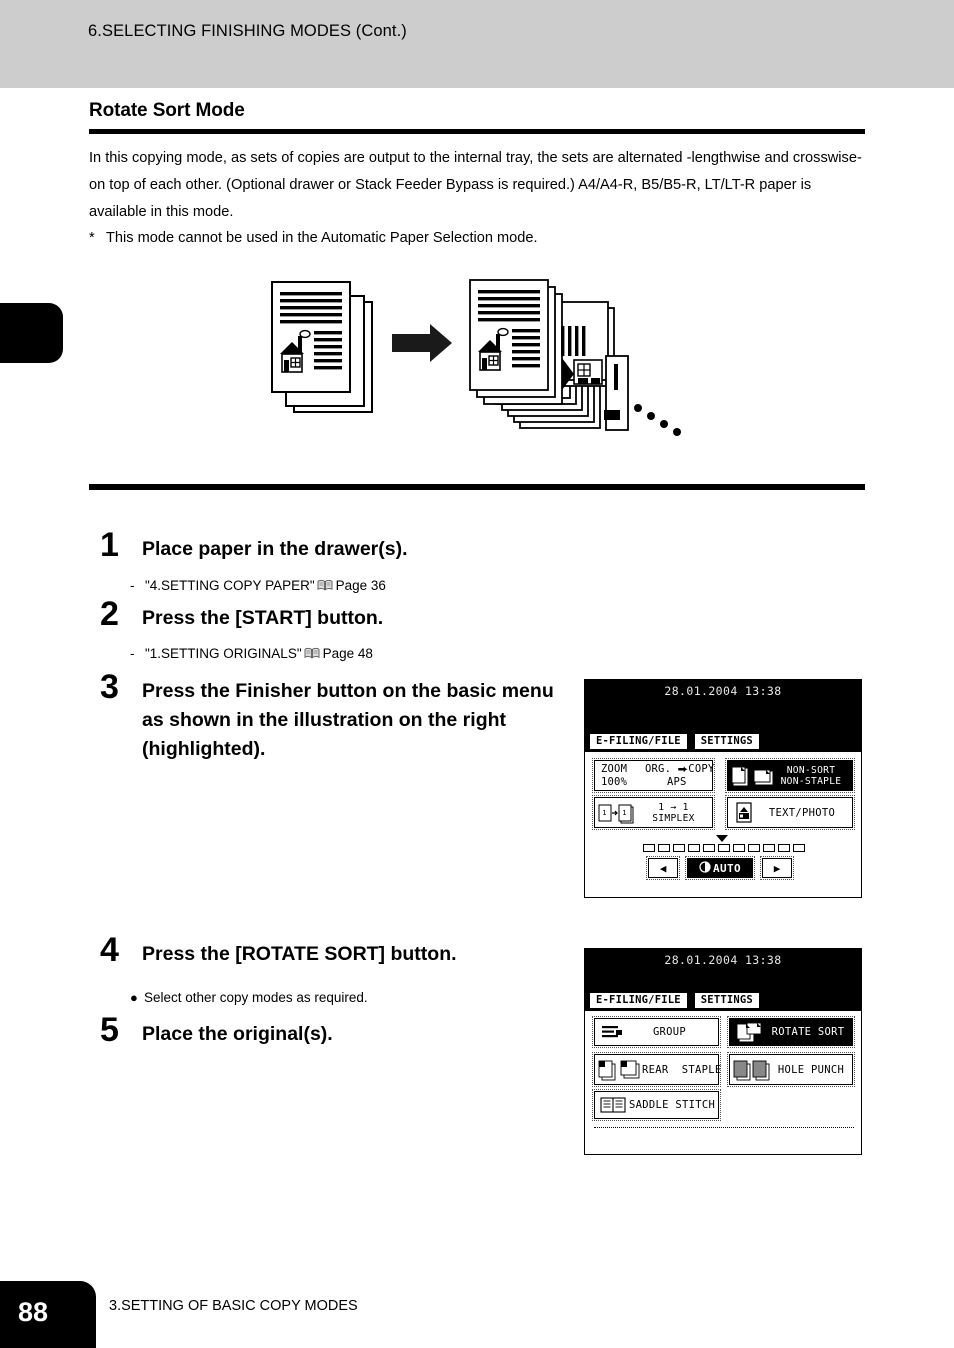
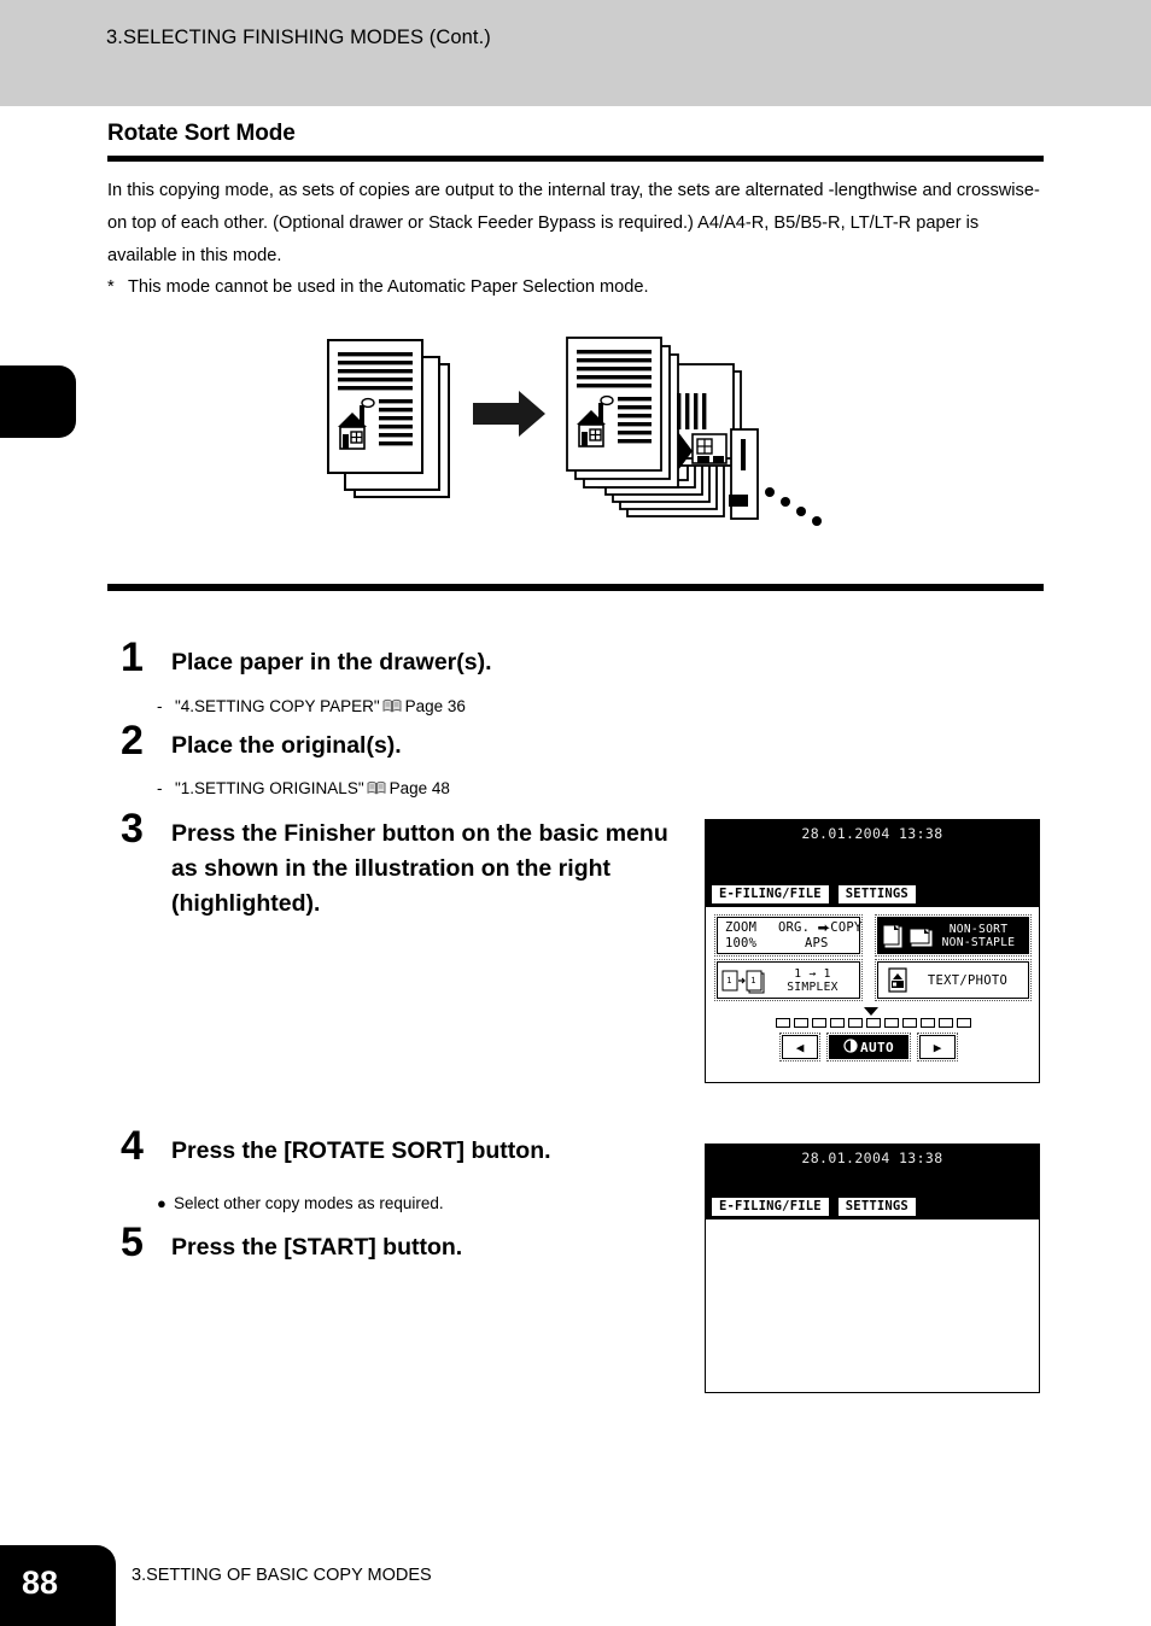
- 6.SELECTING FINISHING MODES (Cont.)
+ 3.SELECTING FINISHING MODES (Cont.)
  Rotate Sort Mode
  In this copying mode, as sets of copies are output to the internal tray, the sets are alternated -lengthwise and crosswise- on top of each other. (Optional drawer or Stack Feeder Bypass is required.) A4/A4-R, B5/B5-R, LT/LT-R paper is available in this mode.
  * This mode cannot be used in the Automatic Paper Selection mode.
  1
  Place paper in the drawer(s).
  - "4.SETTING COPY PAPER" Page 36
  2
- Press the [START] button.
+ Place the original(s).
  - "1.SETTING ORIGINALS" Page 48
  3
  Press the Finisher button on the basic menu as shown in the illustration on the right (highlighted).
  28.01.2004 13:38
  E-FILING/FILE
  SETTINGS
  ZOOM
  100%
  ORG. ⮕COPY
  APS
  NON-SORT
  NON-STAPLE
  1
  1
  1 → 1
  SIMPLEX
  TEXT/PHOTO
  ◀
  AUTO
  ▶
  4
  Press the [ROTATE SORT] button.
  ● Select other copy modes as required.
  5
- Place the original(s).
+ Press the [START] button.
  28.01.2004 13:38
  E-FILING/FILE
  SETTINGS
- GROUP
- ROTATE SORT
- REAR STAPLE
- HOLE PUNCH
- SADDLE STITCH
  88
  3.SETTING OF BASIC COPY MODES
